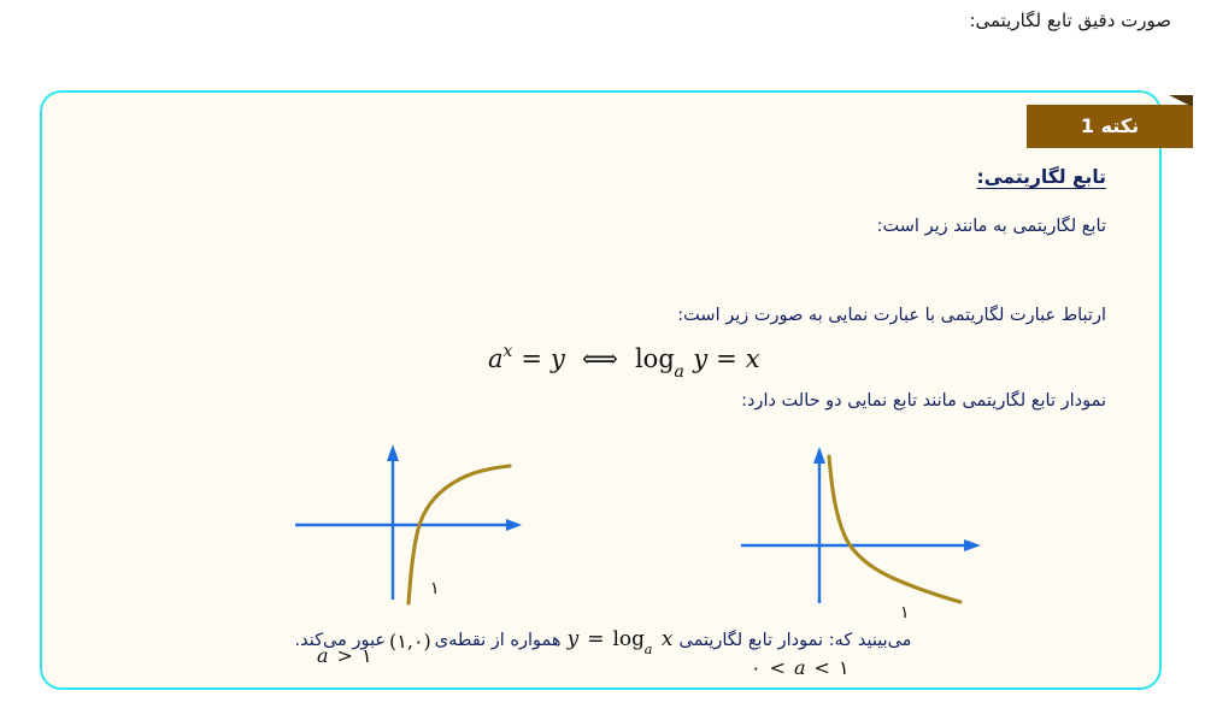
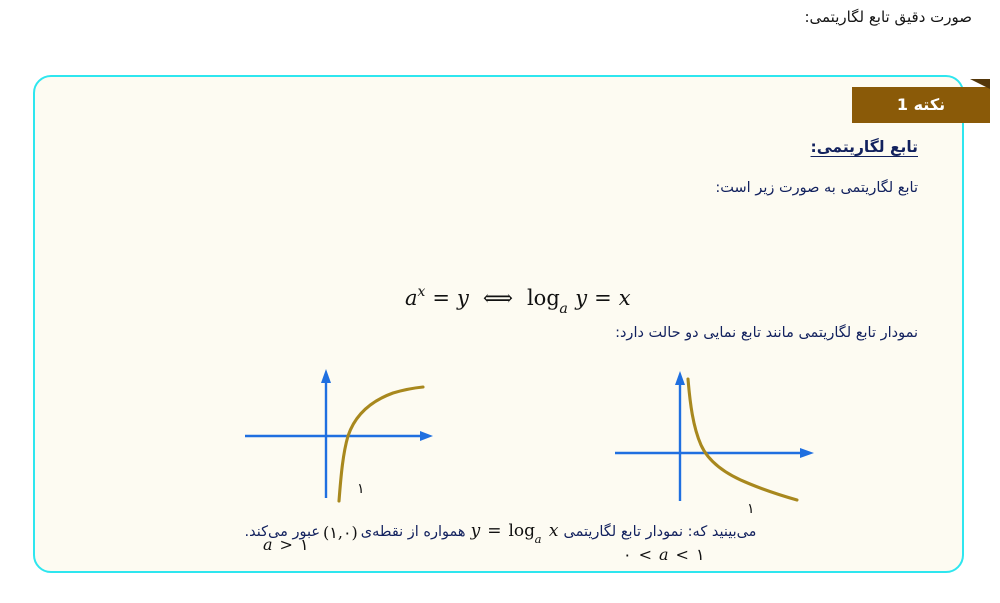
  صورت دقیق تابع لگاریتمی:
  تابع لگاریتمی:
- تابع لگاریتمی به مانند زیر است:
+ تابع لگاریتمی به صورت زیر است:
- ارتباط عبارت لگاریتمی با عبارت نمایی به صورت زیر است:
  ax = y ⟺ logay = x
  نمودار تابع لگاریتمی مانند تابع نمایی دو حالت دارد:
  ۱
  a > ۱
  ۱
  ۰ < a < ۱
  می‌بینید که: نمودار تابع لگاریتمیy = logaxهمواره از نقطه‌ی(۱,۰)عبور می‌کند.
  نکته 1
